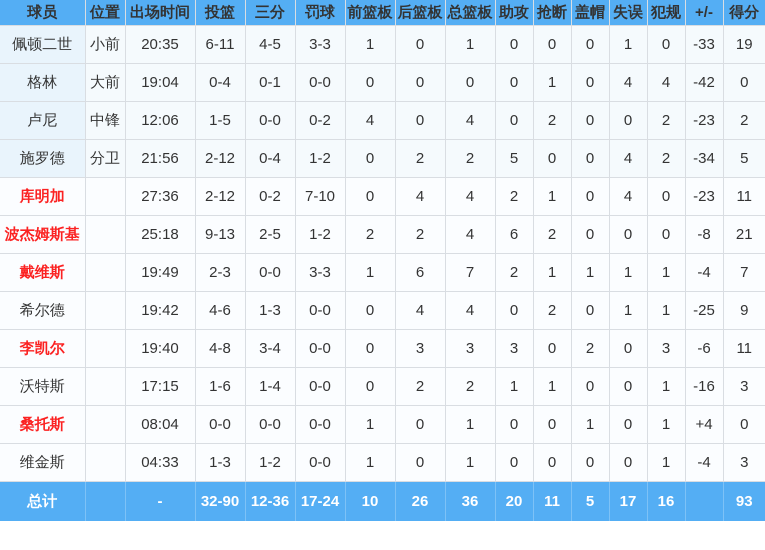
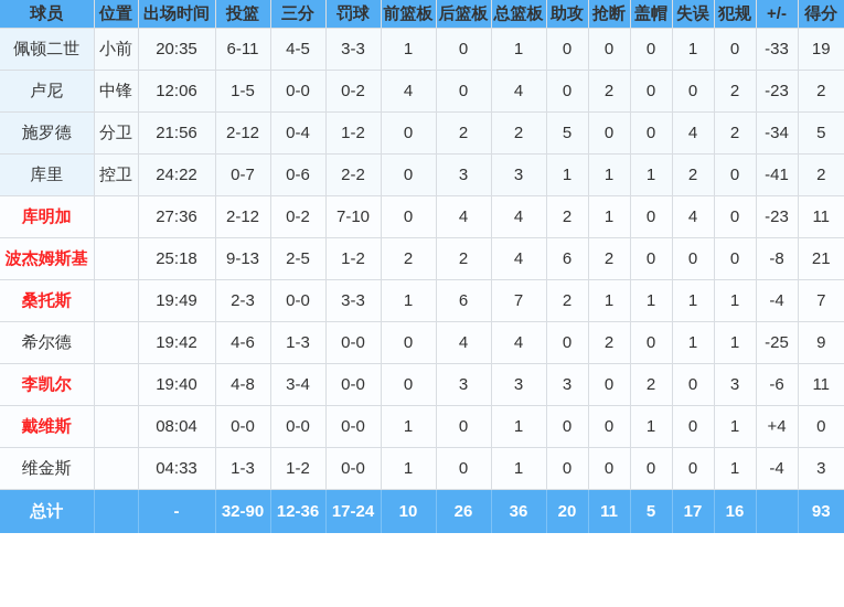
  球员	位置	出场时间	投篮	三分	罚球	前篮板	后篮板	总篮板	助攻	抢断	盖帽	失误	犯规	+/-	得分
  佩顿二世	小前	20:35	6-11	4-5	3-3	1	0	1	0	0	0	1	0	-33	19
- 格林	大前	19:04	0-4	0-1	0-0	0	0	0	0	1	0	4	4	-42	0
  卢尼	中锋	12:06	1-5	0-0	0-2	4	0	4	0	2	0	0	2	-23	2
  施罗德	分卫	21:56	2-12	0-4	1-2	0	2	2	5	0	0	4	2	-34	5
+ 库里	控卫	24:22	0-7	0-6	2-2	0	3	3	1	1	1	2	0	-41	2
  库明加		27:36	2-12	0-2	7-10	0	4	4	2	1	0	4	0	-23	11
  波杰姆斯基		25:18	9-13	2-5	1-2	2	2	4	6	2	0	0	0	-8	21
- 戴维斯		19:49	2-3	0-0	3-3	1	6	7	2	1	1	1	1	-4	7
+ 桑托斯		19:49	2-3	0-0	3-3	1	6	7	2	1	1	1	1	-4	7
  希尔德		19:42	4-6	1-3	0-0	0	4	4	0	2	0	1	1	-25	9
  李凯尔		19:40	4-8	3-4	0-0	0	3	3	3	0	2	0	3	-6	11
- 沃特斯		17:15	1-6	1-4	0-0	0	2	2	1	1	0	0	1	-16	3
- 桑托斯		08:04	0-0	0-0	0-0	1	0	1	0	0	1	0	1	+4	0
+ 戴维斯		08:04	0-0	0-0	0-0	1	0	1	0	0	1	0	1	+4	0
  维金斯		04:33	1-3	1-2	0-0	1	0	1	0	0	0	0	1	-4	3
  总计		-	32-90	12-36	17-24	10	26	36	20	11	5	17	16		93
